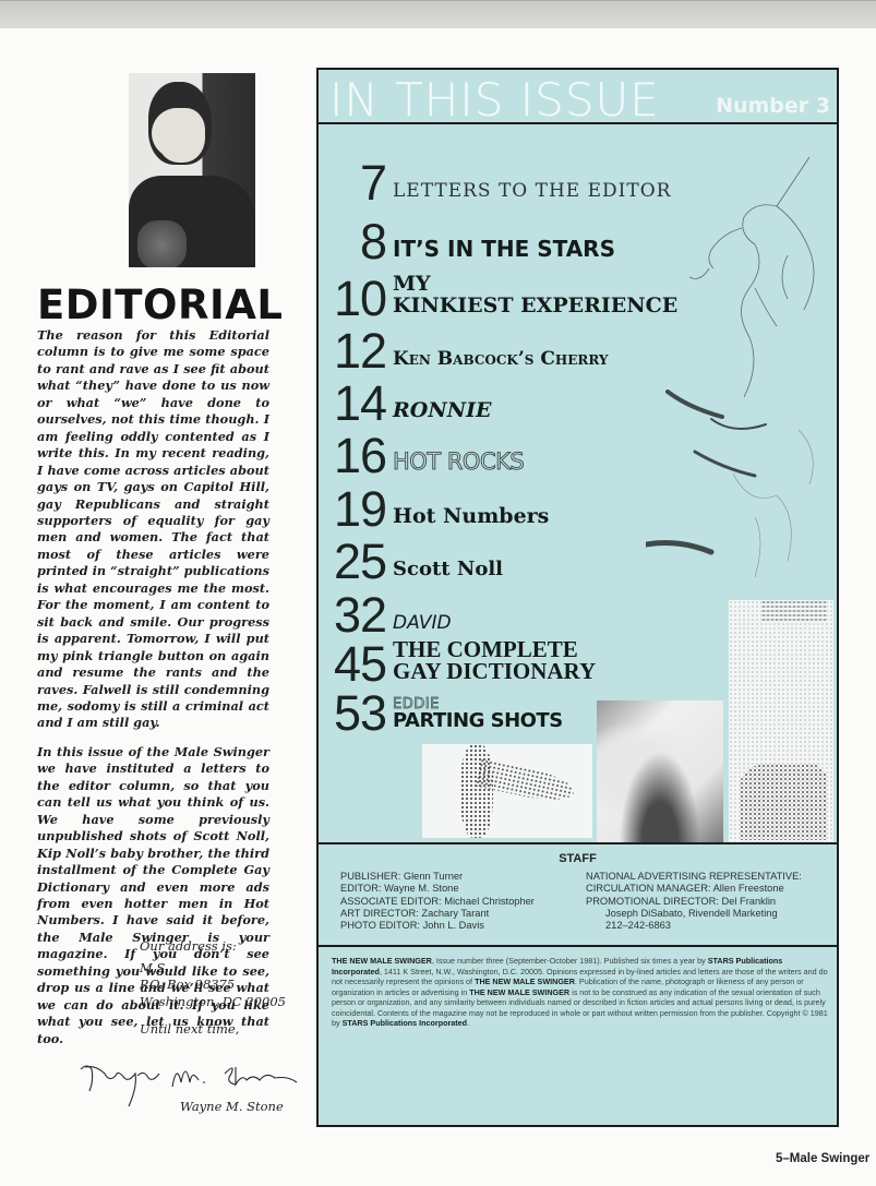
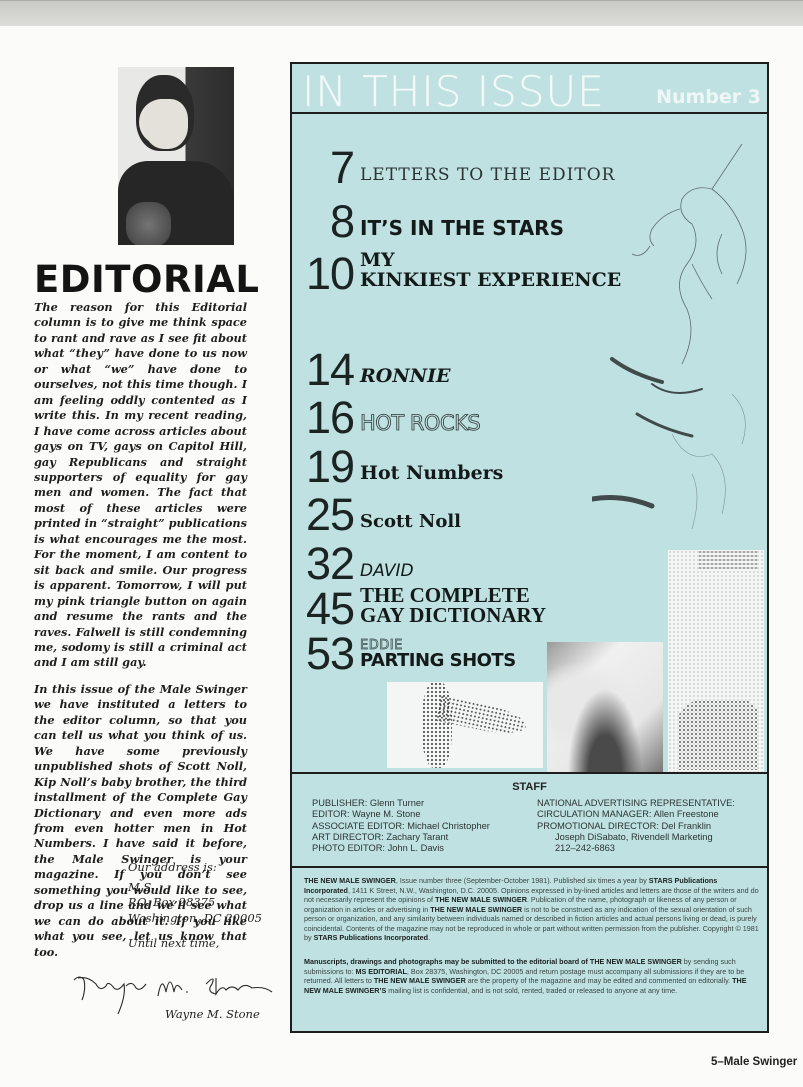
  EDITORIAL
- The reason for this Editorial column is to give me some space to rant and rave as I see fit about what “they” have done to us now or what “we” have done to ourselves, not this time though. I am feeling oddly contented as I write this. In my recent reading, I have come across articles about gays on TV, gays on Capitol Hill, gay Republicans and straight supporters of equality for gay men and women. The fact that most of these articles were printed in “straight” publications is what encourages me the most. For the moment, I am content to sit back and smile. Our progress is apparent. Tomorrow, I will put my pink triangle button on again and resume the rants and the raves. Falwell is still condemning me, sodomy is still a criminal act and I am still gay.
+ The reason for this Editorial column is to give me think space to rant and rave as I see fit about what “they” have done to us now or what “we” have done to ourselves, not this time though. I am feeling oddly contented as I write this. In my recent reading, I have come across articles about gays on TV, gays on Capitol Hill, gay Republicans and straight supporters of equality for gay men and women. The fact that most of these articles were printed in “straight” publications is what encourages me the most. For the moment, I am content to sit back and smile. Our progress is apparent. Tomorrow, I will put my pink triangle button on again and resume the rants and the raves. Falwell is still condemning me, sodomy is still a criminal act and I am still gay.
  In this issue of the Male Swinger we have instituted a letters to the editor column, so that you can tell us what you think of us. We have some previously unpublished shots of Scott Noll, Kip Noll’s baby brother, the third installment of the Complete Gay Dictionary and even more ads from even hotter men in Hot Numbers. I have said it before, the Male Swinger is your magazine. If you don’t see something you would like to see, drop us a line and we’ll see what we can do about it. If you like what you see, let us know that too.
  Our address is:
  M.S.
  P.O. Box 28375
  Washington, DC 20005
  Until next time,
  Wayne M. Stone
  IN THIS ISSUE
  Number 3
  7
  LETTERS TO THE EDITOR
  8
  IT’S IN THE STARS
  10
  MY
  KINKIEST EXPERIENCE
- 12
- Ken Babcock’s Cherry
  14
  RONNIE
  16
  HOT ROCKS
  19
  Hot Numbers
  25
  Scott Noll
  32
  DAVID
  45
  THE COMPLETE
  GAY DICTIONARY
  53
  EDDIE
  PARTING SHOTS
  STAFF
  PUBLISHER: Glenn Turner
  EDITOR: Wayne M. Stone
  ASSOCIATE EDITOR: Michael Christopher
  ART DIRECTOR: Zachary Tarant
  PHOTO EDITOR: John L. Davis
  NATIONAL ADVERTISING REPRESENTATIVE:
  CIRCULATION MANAGER: Allen Freestone
  PROMOTIONAL DIRECTOR: Del Franklin
  Joseph DiSabato, Rivendell Marketing
  212–242-6863
  THE NEW MALE SWINGER, Issue number three (September-October 1981). Published six times a year by STARS Publications Incorporated, 1411 K Street, N.W., Washington, D.C. 20005. Opinions expressed in by-lined articles and letters are those of the writers and do not necessarily represent the opinions of THE NEW MALE SWINGER. Publication of the name, photograph or likeness of any person or organization in articles or advertising in THE NEW MALE SWINGER is not to be construed as any indication of the sexual orientation of such person or organization, and any similarity between individuals named or described in fiction articles and actual persons living or dead, is purely coincidental. Contents of the magazine may not be reproduced in whole or part without written permission from the publisher. Copyright © 1981 by STARS Publications Incorporated.
+ Manuscripts, drawings and photographs may be submitted to the editorial board of THE NEW MALE SWINGER by sending such submissions to: MS EDITORIAL, Box 28375, Washington, DC 20005 and return postage must accompany all submissions if they are to be returned. All letters to THE NEW MALE SWINGER are the property of the magazine and may be edited and commented on editorially. THE NEW MALE SWINGER’S mailing list is confidential, and is not sold, rented, traded or released to anyone at any time.
  5–Male Swinger
